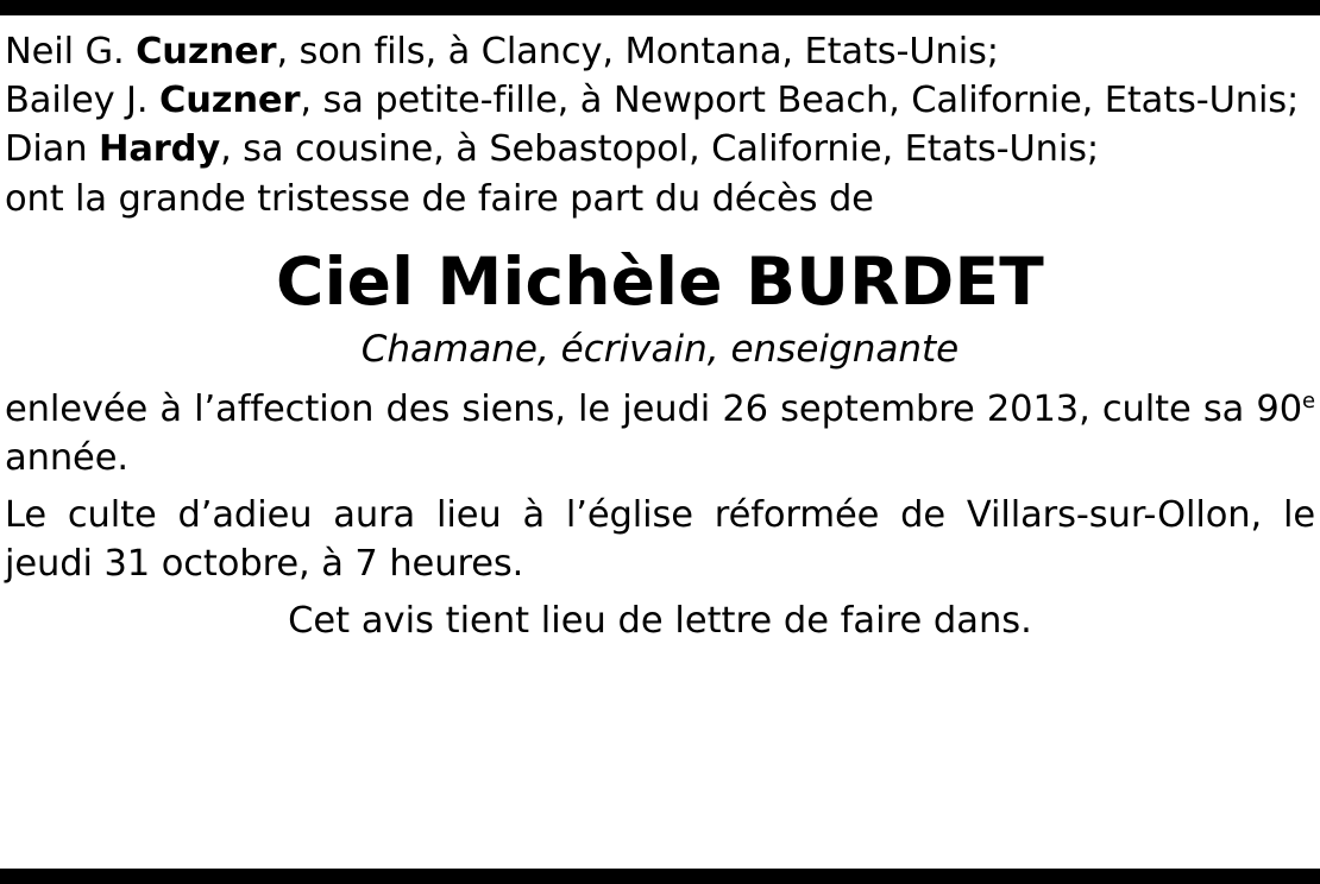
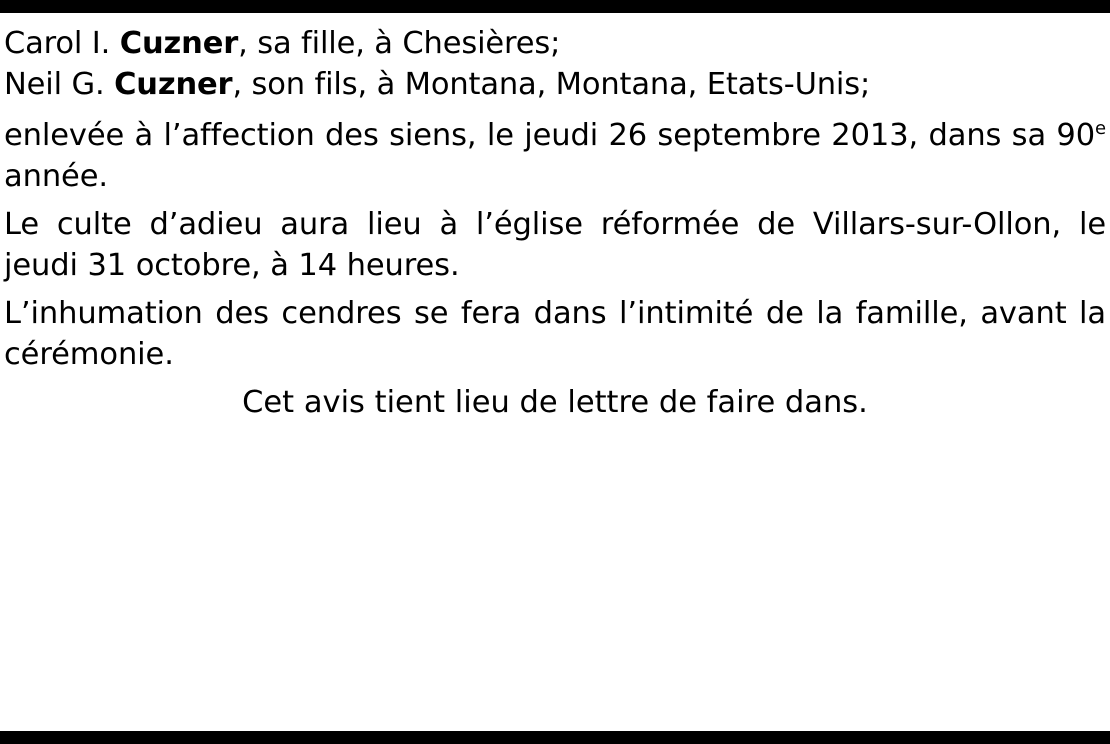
+ Carol I. Cuzner, sa fille, à Chesières;
- Neil G. Cuzner, son fils, à Clancy, Montana, Etats-Unis;
+ Neil G. Cuzner, son fils, à Montana, Montana, Etats-Unis;
- Bailey J. Cuzner, sa petite-fille, à Newport Beach, Californie, Etats-Unis;
- Dian Hardy, sa cousine, à Sebastopol, Californie, Etats-Unis;
- ont la grande tristesse de faire part du décès de
- Ciel Michèle BURDET
- Chamane, écrivain, enseignante
- enlevée à l’affection des siens, le jeudi 26 septembre 2013, culte sa 90e année.
+ enlevée à l’affection des siens, le jeudi 26 septembre 2013, dans sa 90e année.
- Le culte d’adieu aura lieu à l’église réformée de Villars-sur-Ollon, le jeudi 31 octobre, à 7 heures.
+ Le culte d’adieu aura lieu à l’église réformée de Villars-sur-Ollon, le jeudi 31 octobre, à 14 heures.
+ L’inhumation des cendres se fera dans l’intimité de la famille, avant la cérémonie.
  Cet avis tient lieu de lettre de faire dans.
